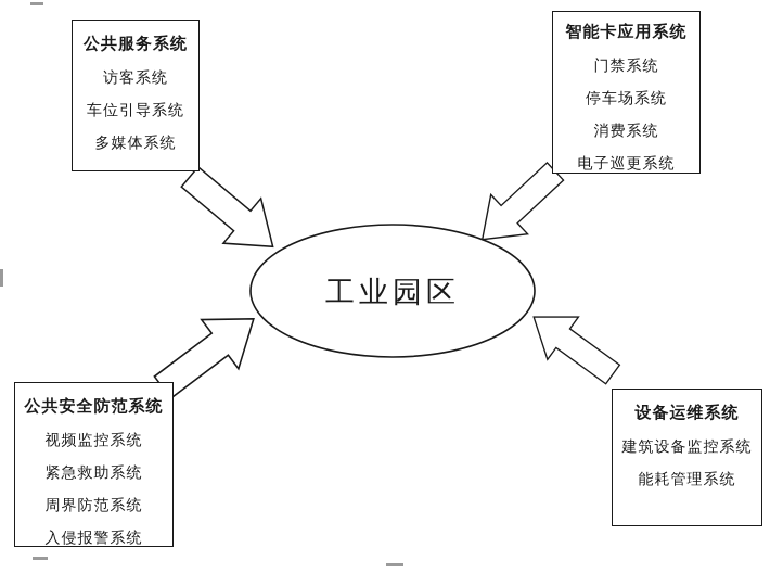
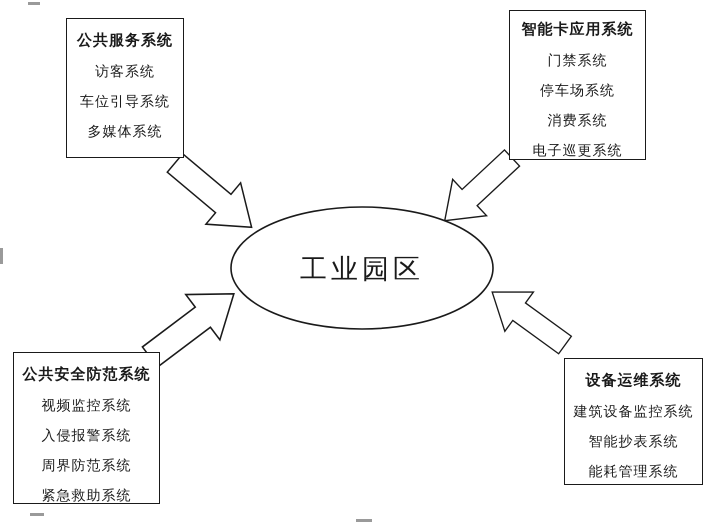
  工业园区
  公共服务系统
  访客系统
  车位引导系统
  多媒体系统
  智能卡应用系统
  门禁系统
  停车场系统
  消费系统
  电子巡更系统
  公共安全防范系统
  视频监控系统
- 紧急救助系统
+ 入侵报警系统
  周界防范系统
- 入侵报警系统
+ 紧急救助系统
  设备运维系统
  建筑设备监控系统
+ 智能抄表系统
  能耗管理系统
